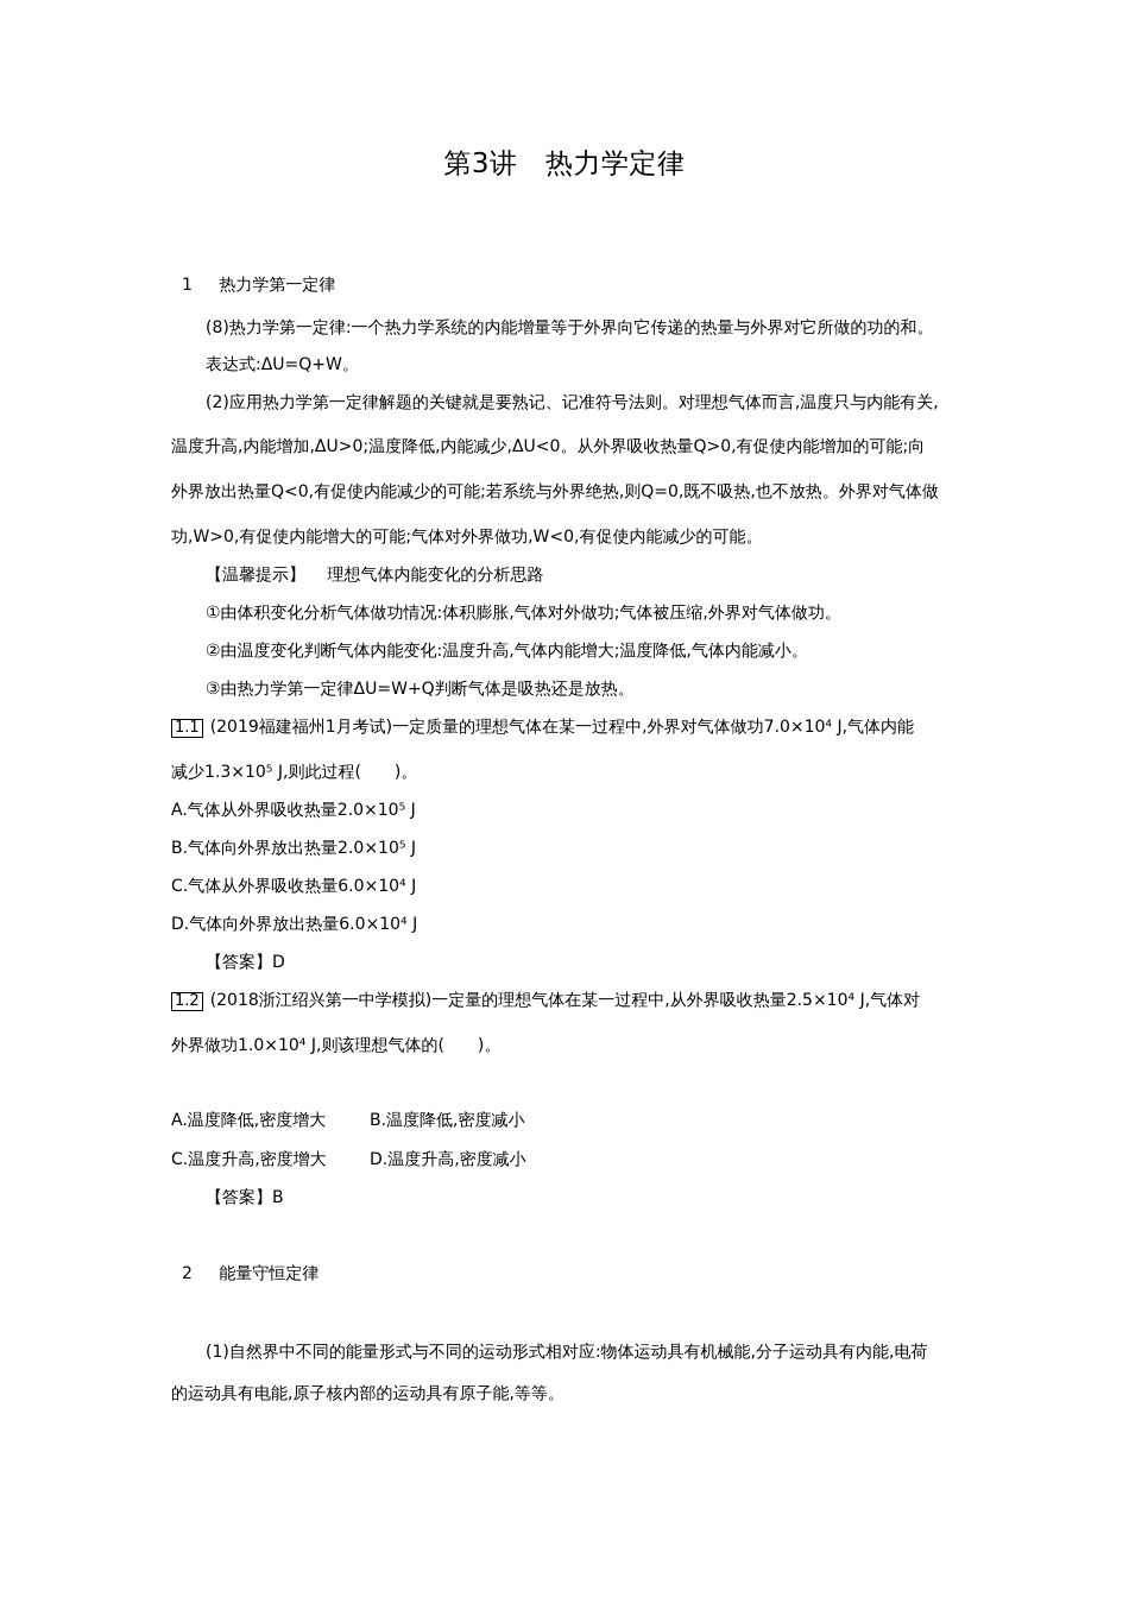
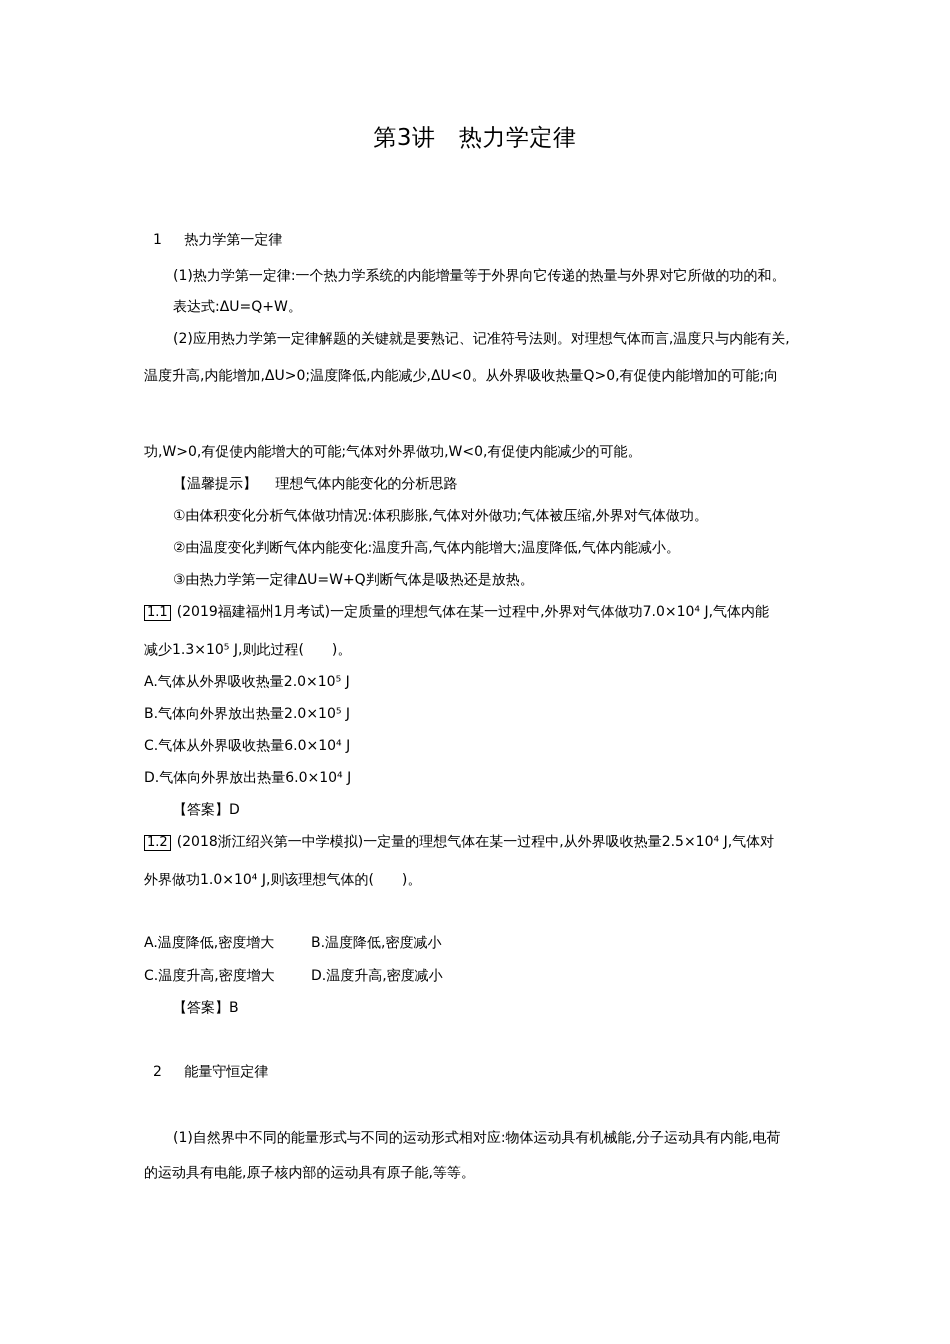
  第3讲 热力学定律
  1 热力学第一定律
- (8)热力学第一定律:一个热力学系统的内能增量等于外界向它传递的热量与外界对它所做的功的和。
+ (1)热力学第一定律:一个热力学系统的内能增量等于外界向它传递的热量与外界对它所做的功的和。
  表达式:ΔU=Q+W。
  (2)应用热力学第一定律解题的关键就是要熟记、记准符号法则。对理想气体而言,温度只与内能有关,
  温度升高,内能增加,ΔU>0;温度降低,内能减少,ΔU<0。从外界吸收热量Q>0,有促使内能增加的可能;向
- 外界放出热量Q<0,有促使内能减少的可能;若系统与外界绝热,则Q=0,既不吸热,也不放热。外界对气体做
  功,W>0,有促使内能增大的可能;气体对外界做功,W<0,有促使内能减少的可能。
  【温馨提示】 理想气体内能变化的分析思路
  ①由体积变化分析气体做功情况:体积膨胀,气体对外做功;气体被压缩,外界对气体做功。
  ②由温度变化判断气体内能变化:温度升高,气体内能增大;温度降低,气体内能减小。
  ③由热力学第一定律ΔU=W+Q判断气体是吸热还是放热。
  1.1 (2019福建福州1月考试)一定质量的理想气体在某一过程中,外界对气体做功7.0×10⁴ J,气体内能
  减少1.3×10⁵ J,则此过程( )。
  A.气体从外界吸收热量2.0×10⁵ J
  B.气体向外界放出热量2.0×10⁵ J
  C.气体从外界吸收热量6.0×10⁴ J
  D.气体向外界放出热量6.0×10⁴ J
  【答案】D
  1.2 (2018浙江绍兴第一中学模拟)一定量的理想气体在某一过程中,从外界吸收热量2.5×10⁴ J,气体对
  外界做功1.0×10⁴ J,则该理想气体的( )。
  A.温度降低,密度增大
  B.温度降低,密度减小
  C.温度升高,密度增大
  D.温度升高,密度减小
  【答案】B
  2 能量守恒定律
  (1)自然界中不同的能量形式与不同的运动形式相对应:物体运动具有机械能,分子运动具有内能,电荷
  的运动具有电能,原子核内部的运动具有原子能,等等。
